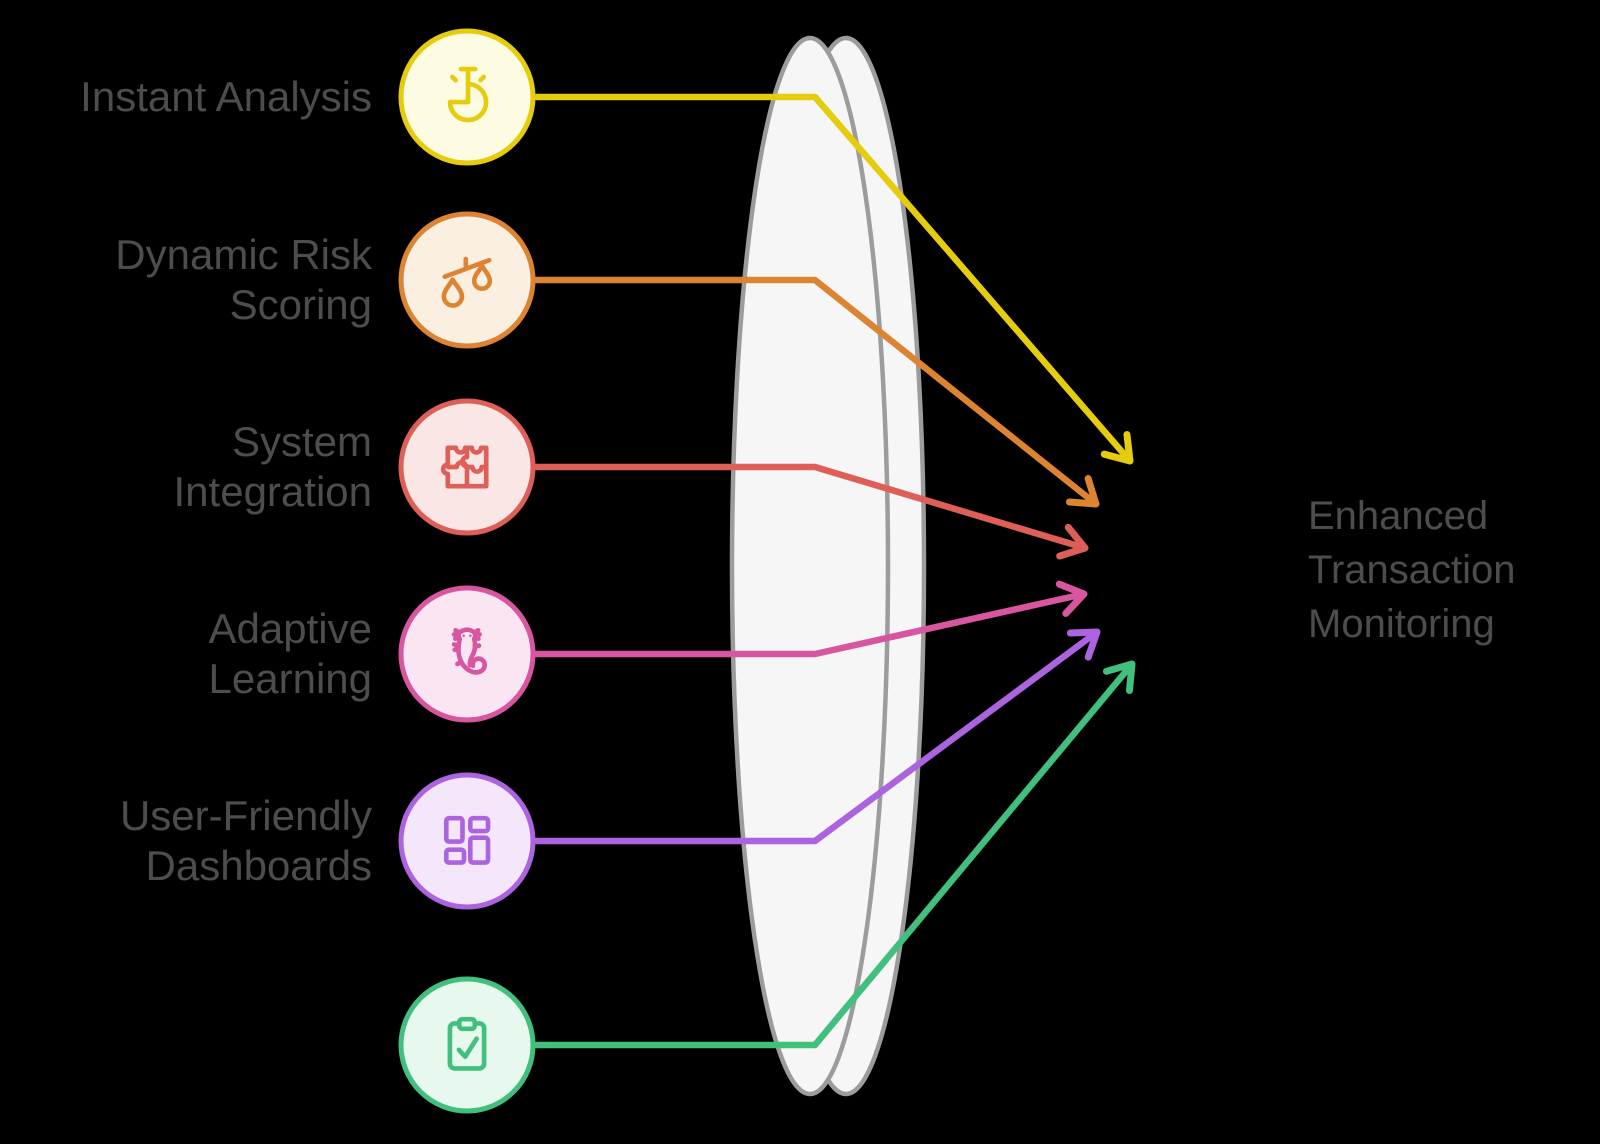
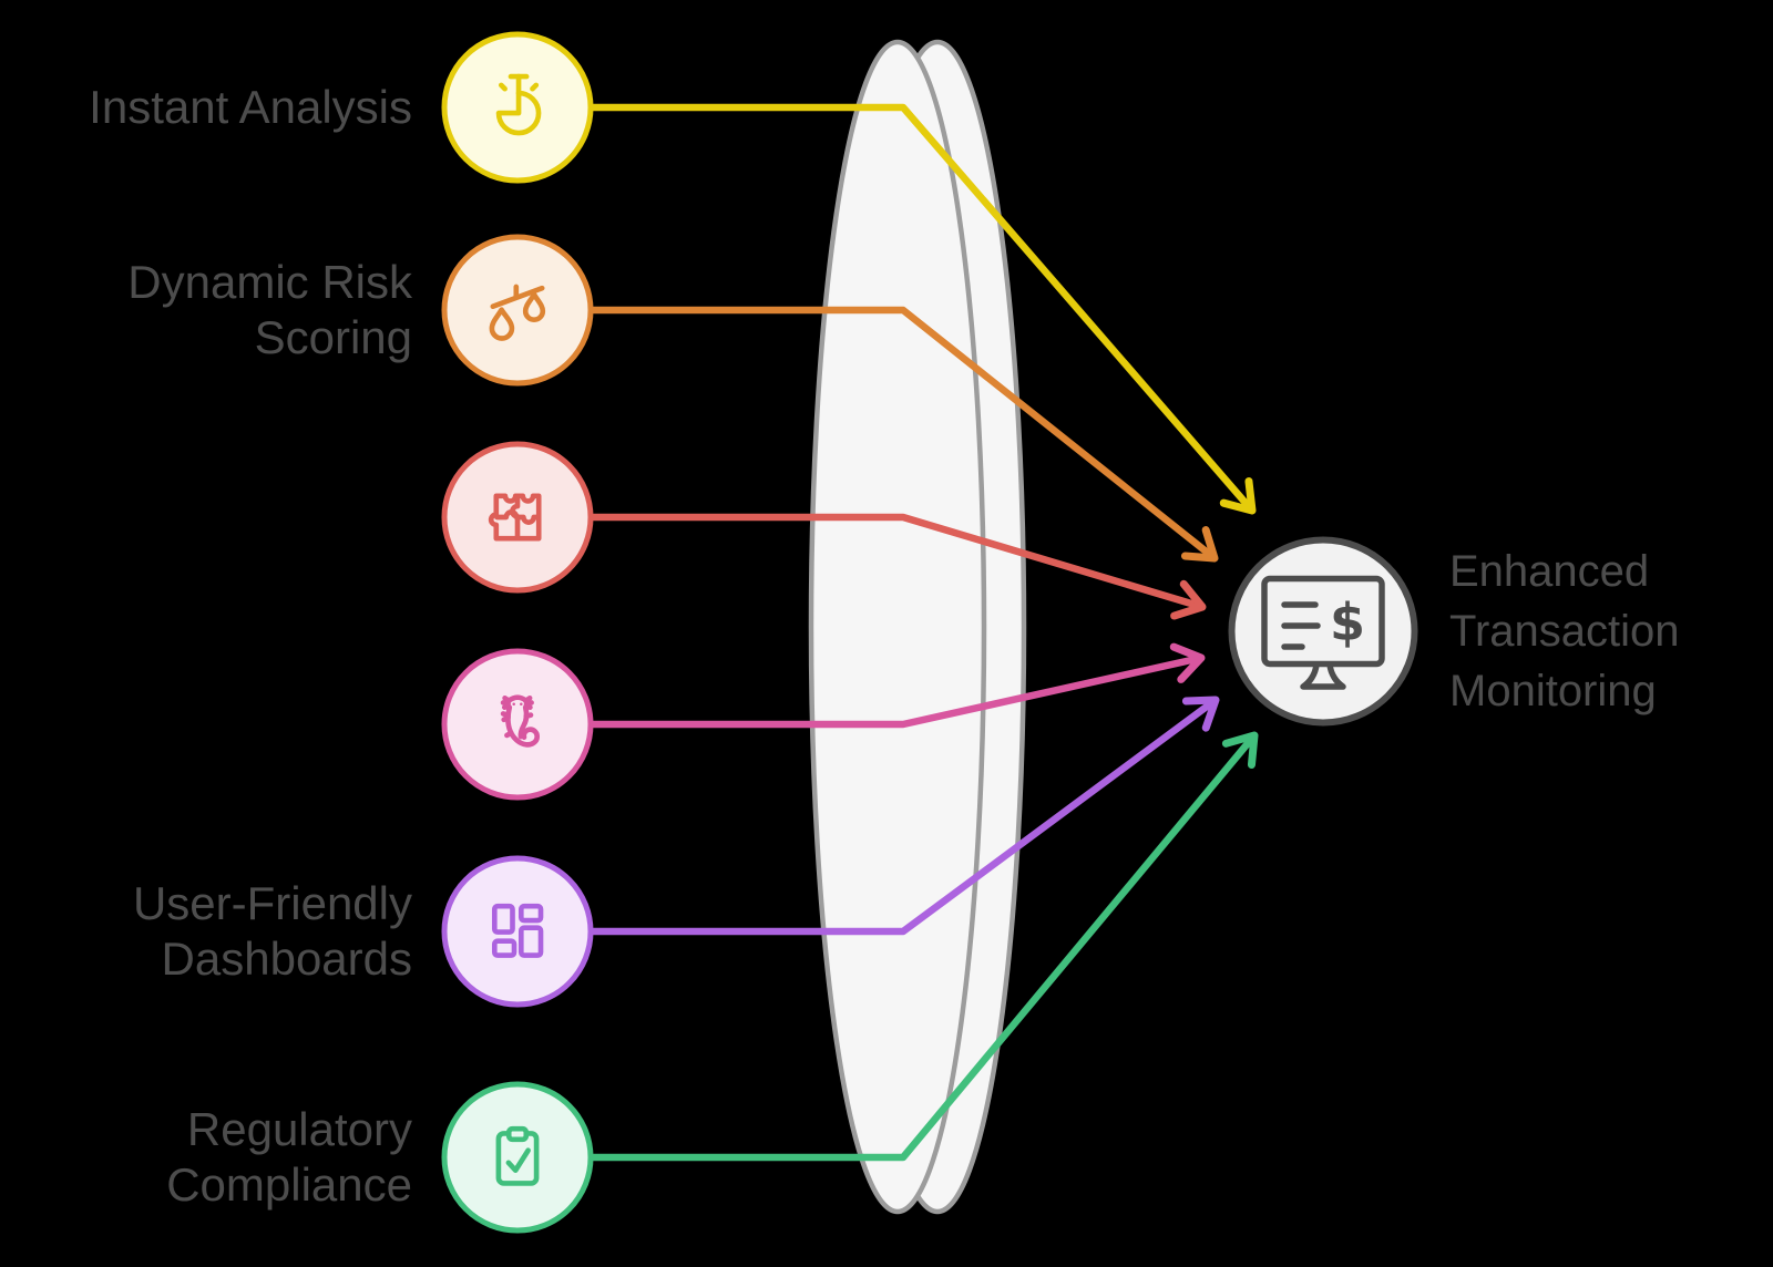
+ $
  Instant Analysis
  Dynamic Risk
  Scoring
- System
- Integration
- Adaptive
- Learning
  User-Friendly
  Dashboards
+ Regulatory
+ Compliance
  Enhanced
  Transaction
  Monitoring
